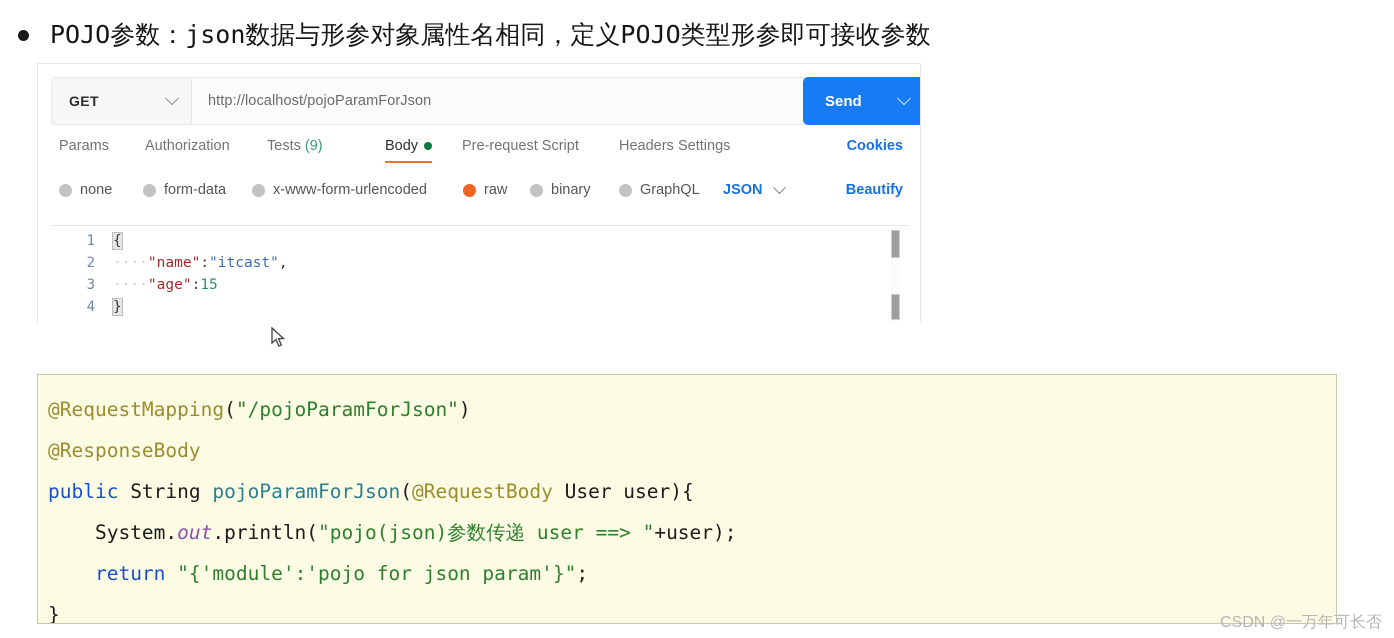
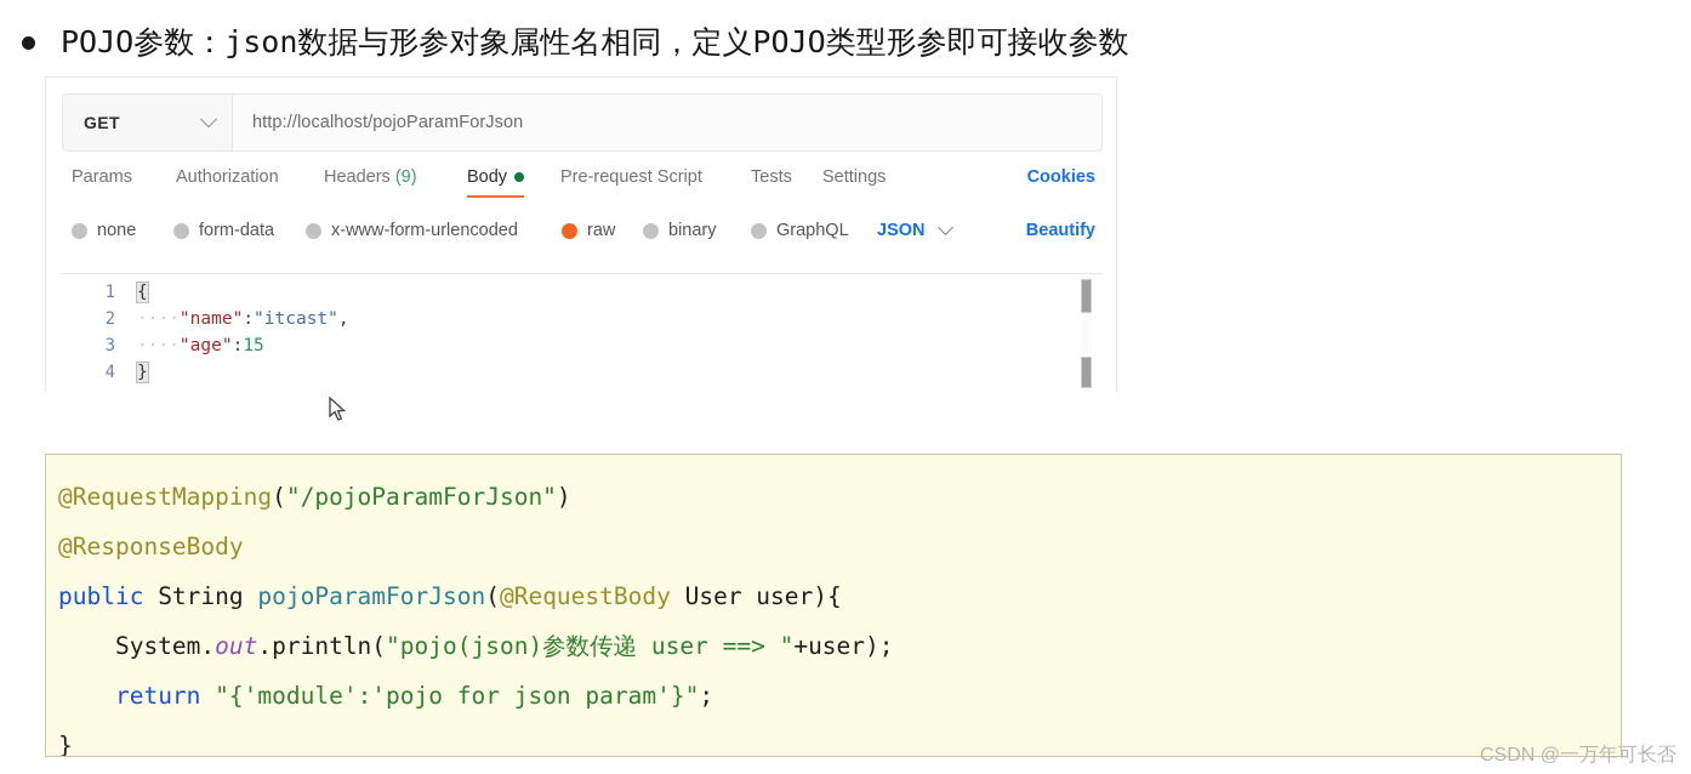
  POJO参数：json数据与形参对象属性名相同，定义POJO类型形参即可接收参数
  GET
  http://localhost/pojoParamForJson
- Send
  Params
  Authorization
- Tests (9)
+ Headers (9)
  Body
  Pre-request Script
- Headers
+ Tests
  Settings
  Cookies
  GraphQL
  binary
  raw
  x-www-form-urlencoded
  form-data
  none
  JSON
  Beautify
  1
  {
  2
  ····"name":"itcast",
  3
  ····"age":15
  4
  }
  @RequestMapping("/pojoParamForJson")
  @ResponseBody
  public String pojoParamForJson(@RequestBody User user){
  System.out.println("pojo(json)参数传递 user ==> "+user);
  return "{'module':'pojo for json param'}";
  }
  CSDN @一万年可长否
